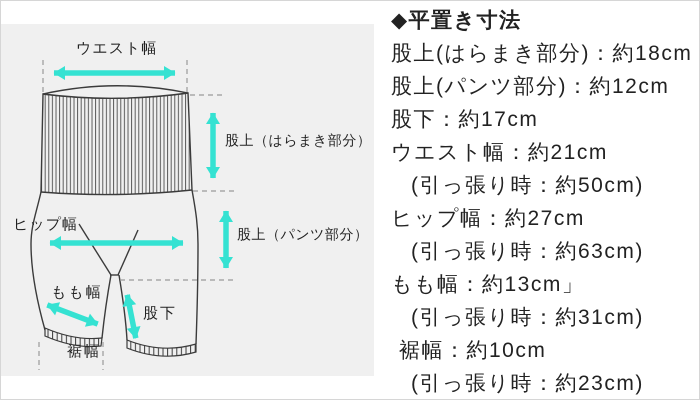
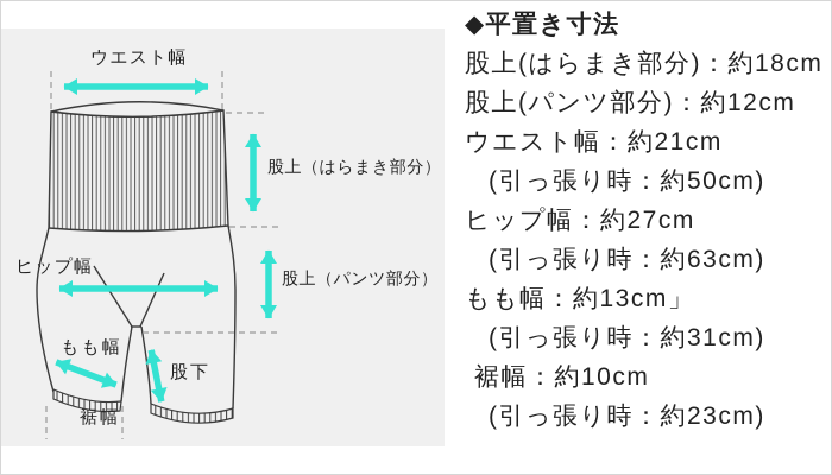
  ウエスト幅
  股上（はらまき部分）
  ヒップ幅
  股上（パンツ部分）
  もも幅
  股下
  裾幅
  ◆平置き寸法
  股上(はらまき部分)：約18cm
  股上(パンツ部分)：約12cm
- 股下：約17cm
  ウエスト幅：約21cm
  (引っ張り時：約50cm)
  ヒップ幅：約27cm
  (引っ張り時：約63cm)
  もも幅：約13cm」
  (引っ張り時：約31cm)
  裾幅：約10cm
  (引っ張り時：約23cm)
